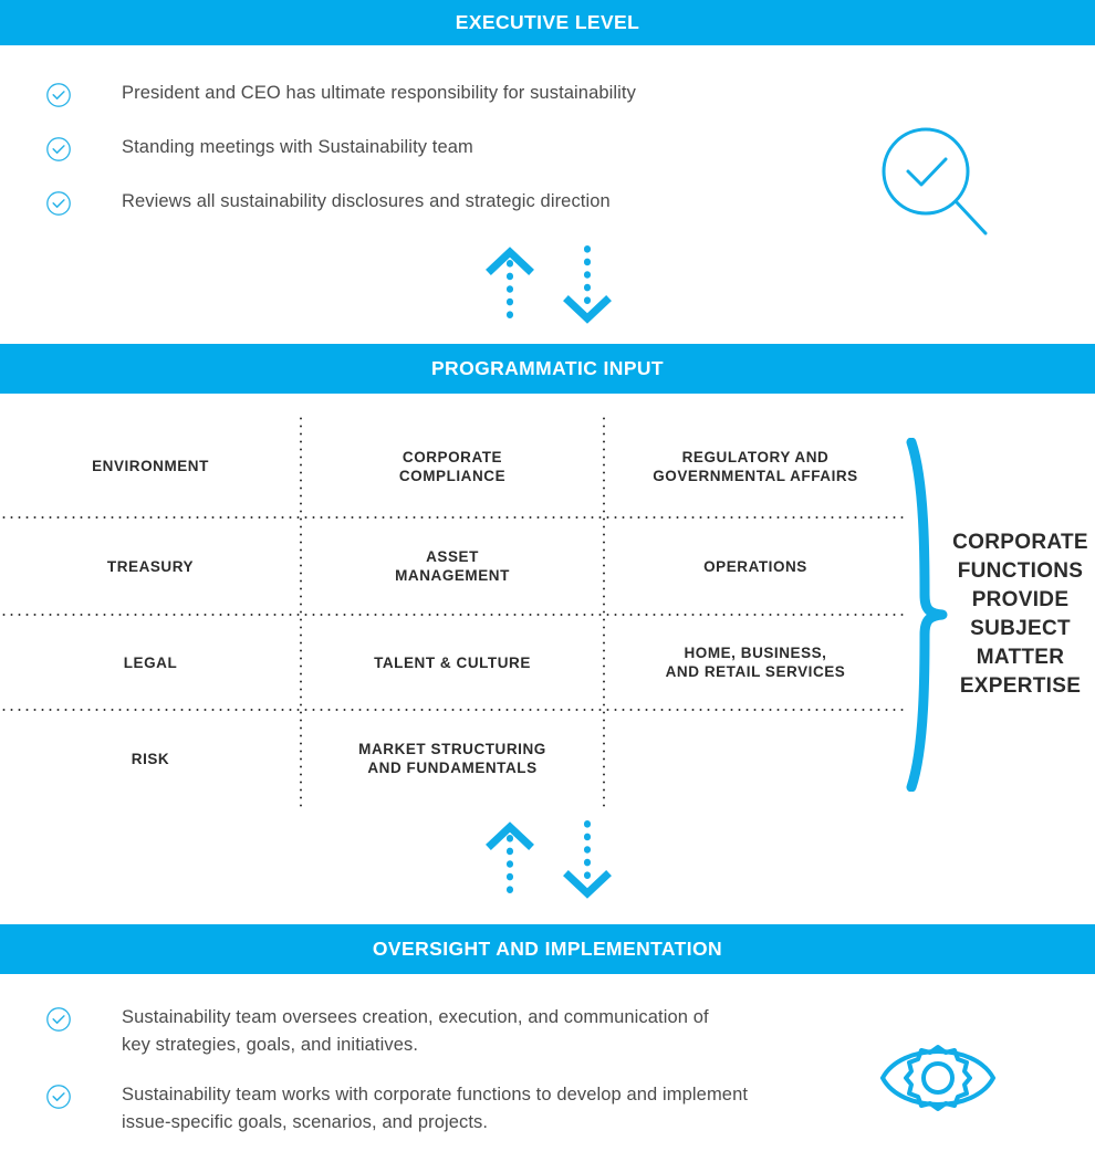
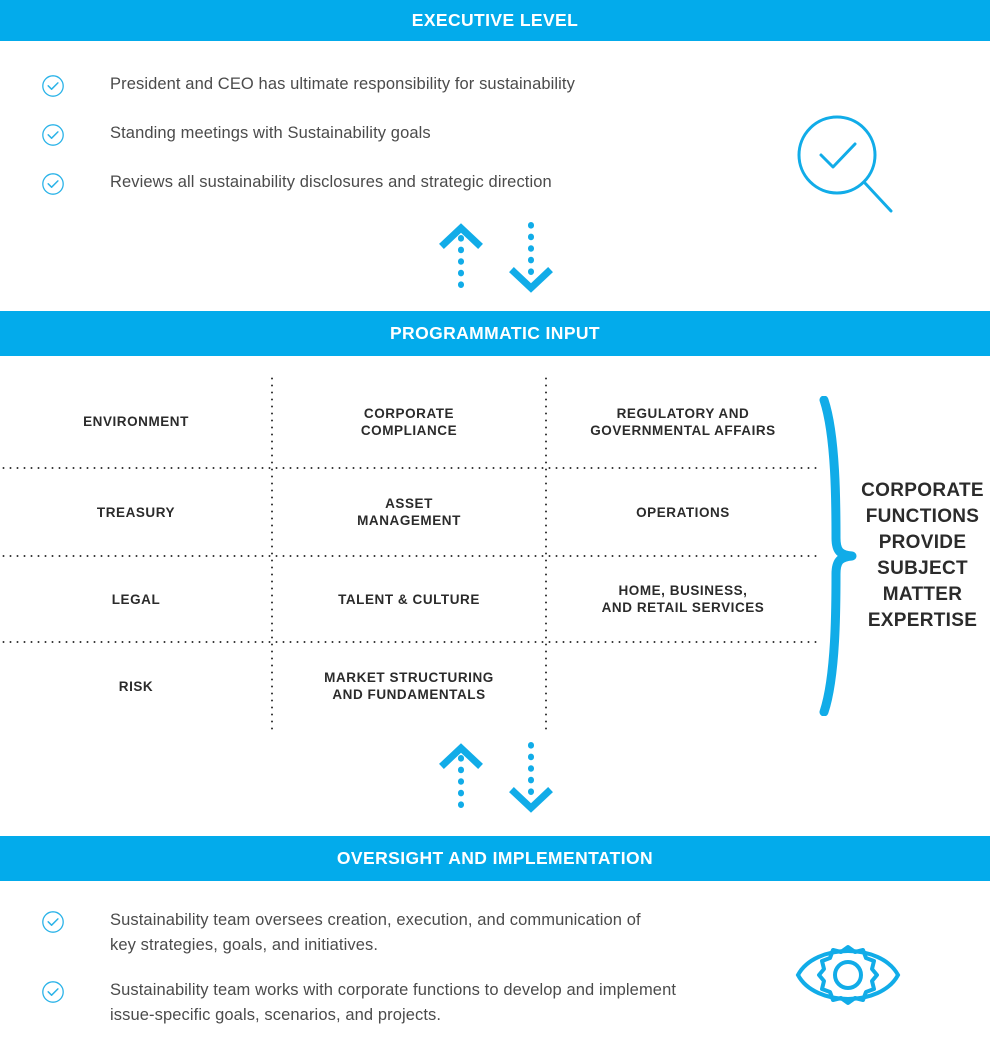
  EXECUTIVE LEVEL
  President and CEO has ultimate responsibility for sustainability
- Standing meetings with Sustainability team
+ Standing meetings with Sustainability goals
  Reviews all sustainability disclosures and strategic direction
  PROGRAMMATIC INPUT
  ENVIRONMENT
  CORPORATE
  COMPLIANCE
  REGULATORY AND
  GOVERNMENTAL AFFAIRS
  TREASURY
  ASSET
  MANAGEMENT
  OPERATIONS
  LEGAL
  TALENT & CULTURE
  HOME, BUSINESS,
  AND RETAIL SERVICES
  RISK
  MARKET STRUCTURING
  AND FUNDAMENTALS
  CORPORATE
  FUNCTIONS
  PROVIDE
  SUBJECT
  MATTER
  EXPERTISE
  OVERSIGHT AND IMPLEMENTATION
  Sustainability team oversees creation, execution, and communication of key strategies, goals, and initiatives.
  Sustainability team works with corporate functions to develop and implement issue-specific goals, scenarios, and projects.
